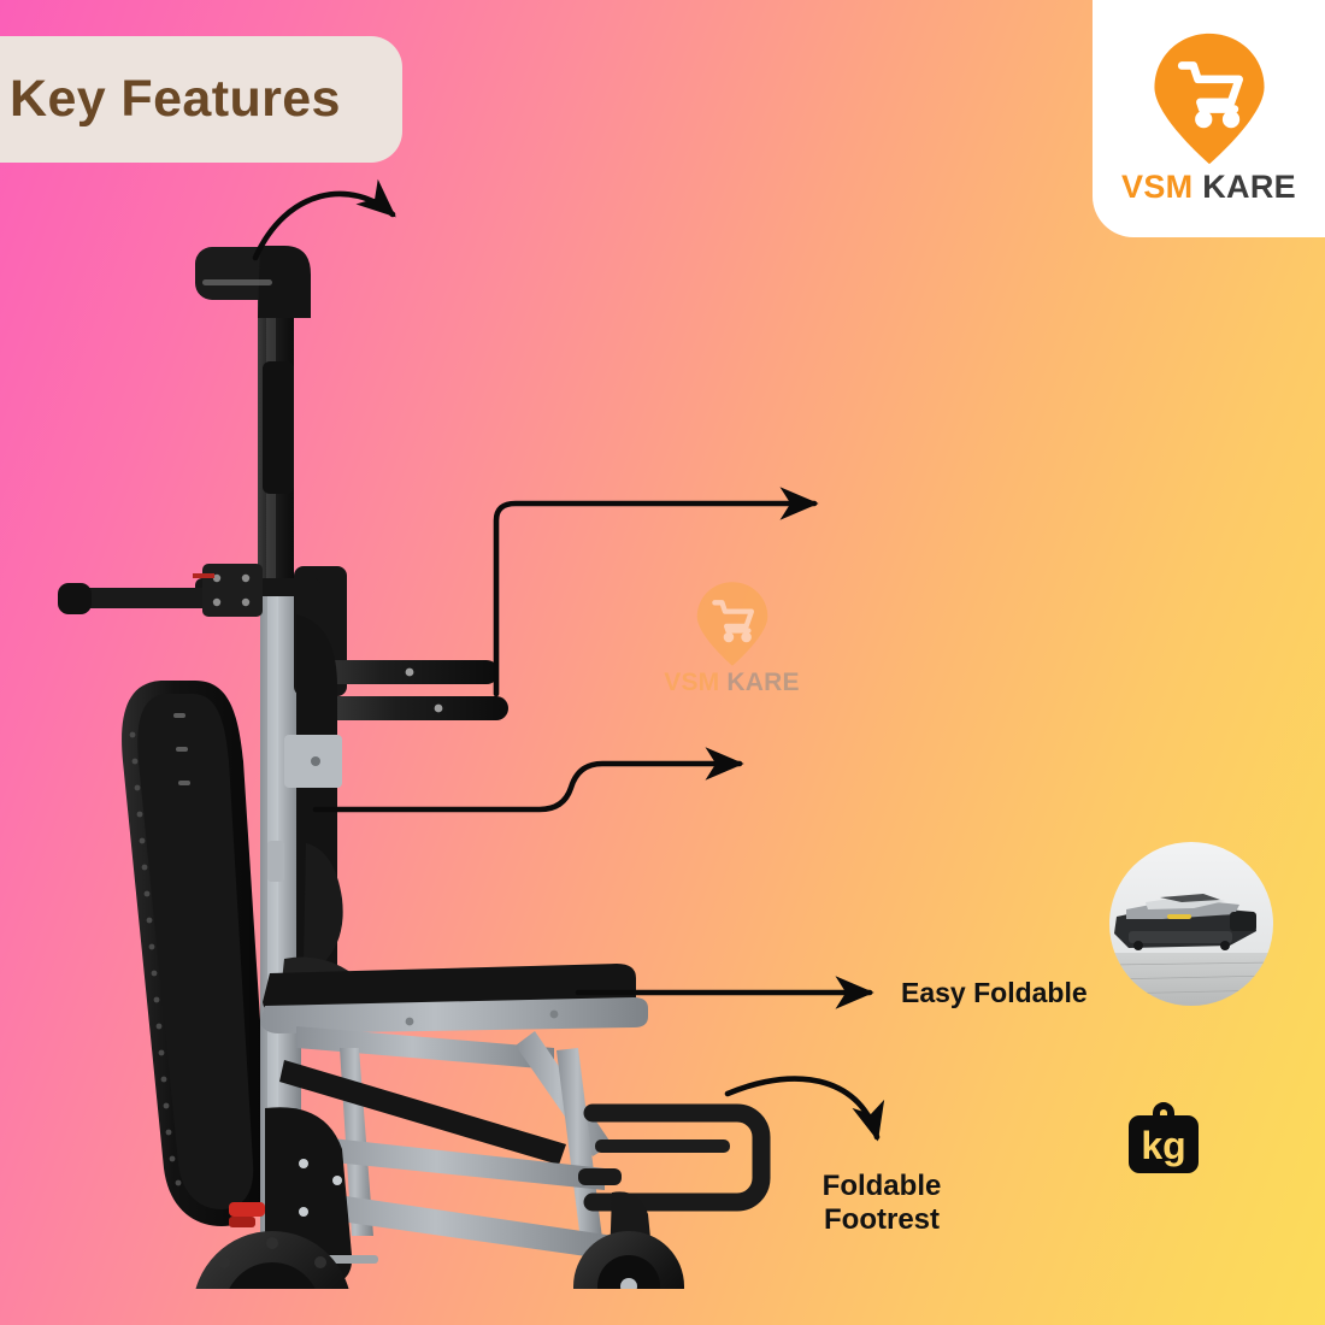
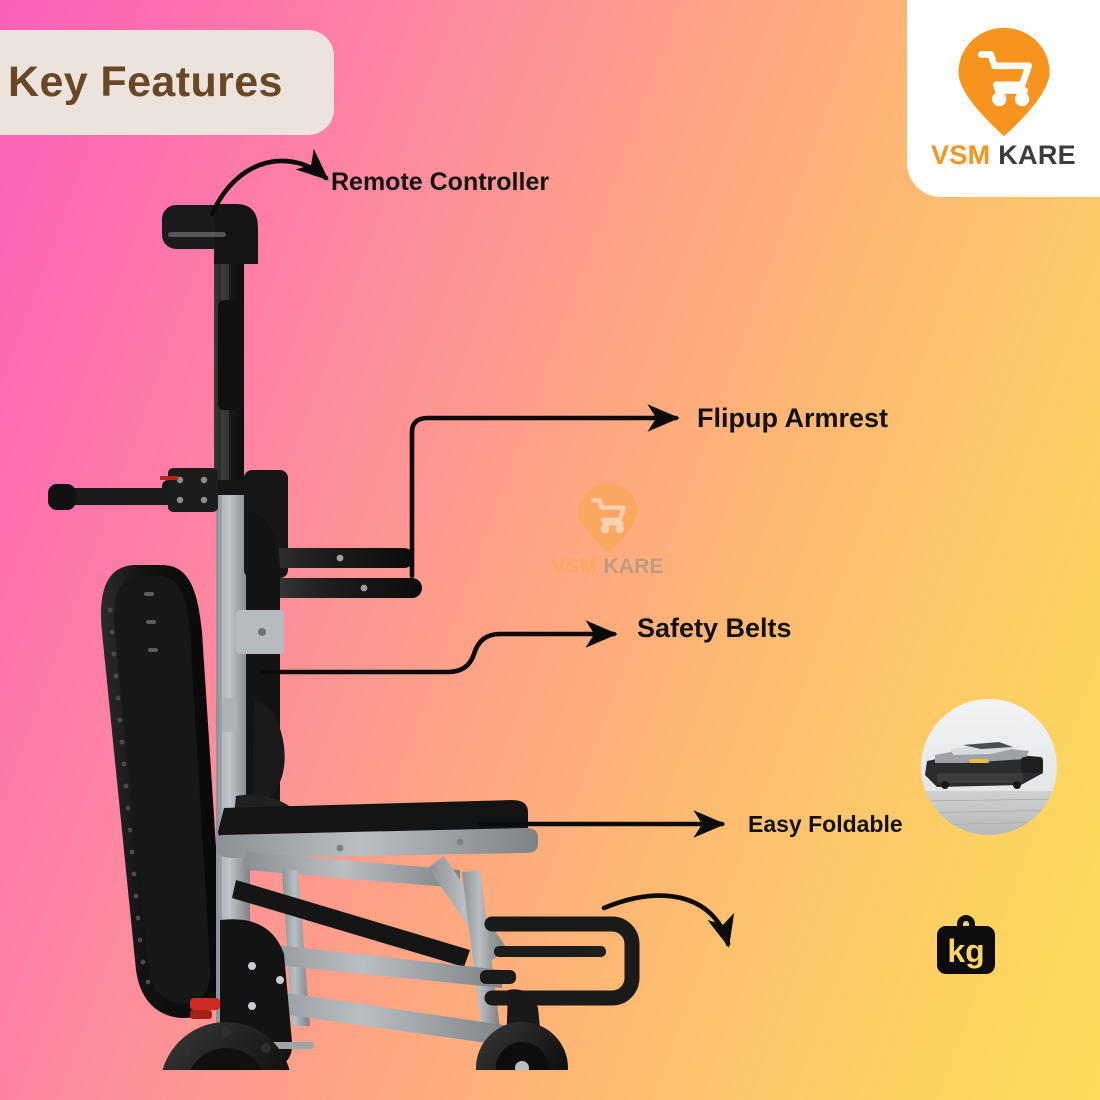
  VSM KARE
+ Remote Controller
+ Flipup Armrest
+ Safety Belts
  Easy Foldable
- Foldable
- Footrest
  Key Features
  VSM KARE
  kg
